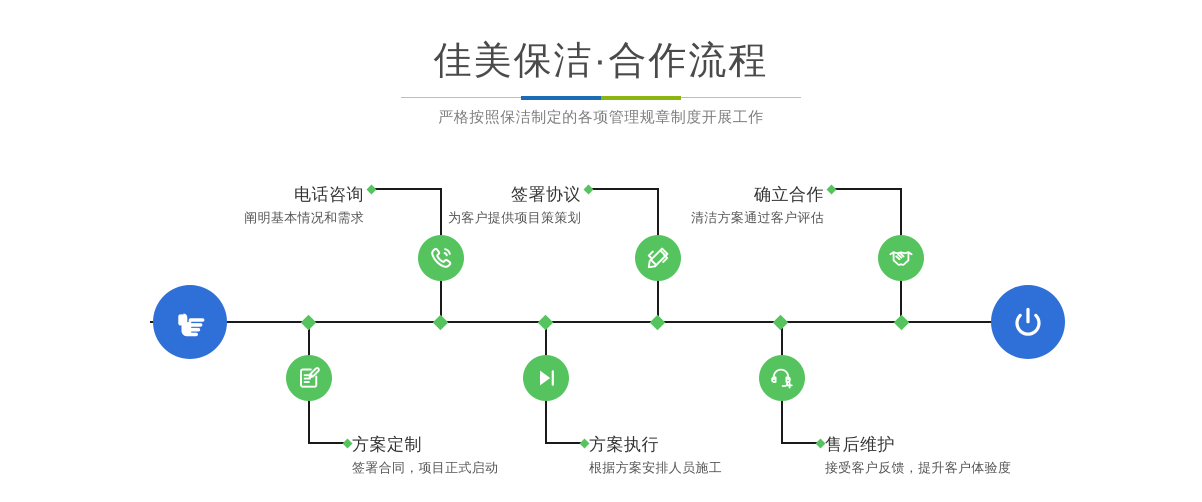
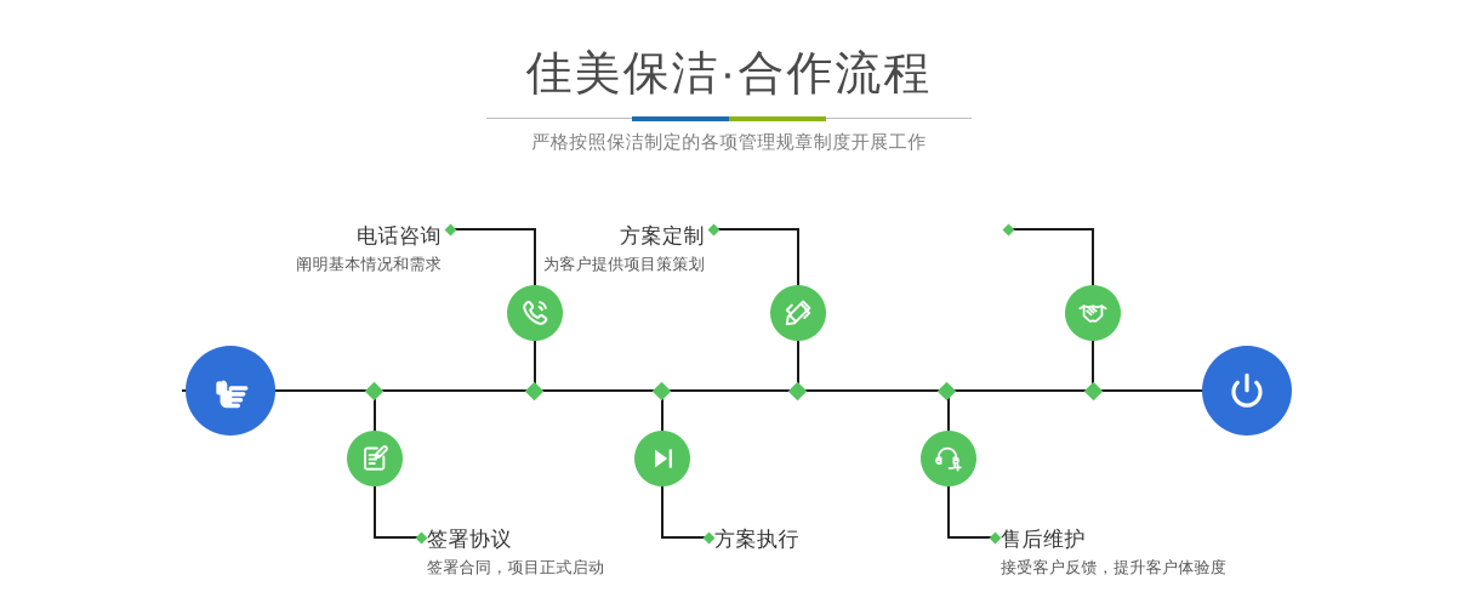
  佳美保洁·合作流程
  严格按照保洁制定的各项管理规章制度开展工作
  电话咨询
  阐明基本情况和需求
- 方案定制
+ 签署协议
  签署合同，项目正式启动
- 签署协议
+ 方案定制
  为客户提供项目策策划
  方案执行
- 根据方案安排人员施工
- 确立合作
- 清洁方案通过客户评估
  售后维护
  接受客户反馈，提升客户体验度
